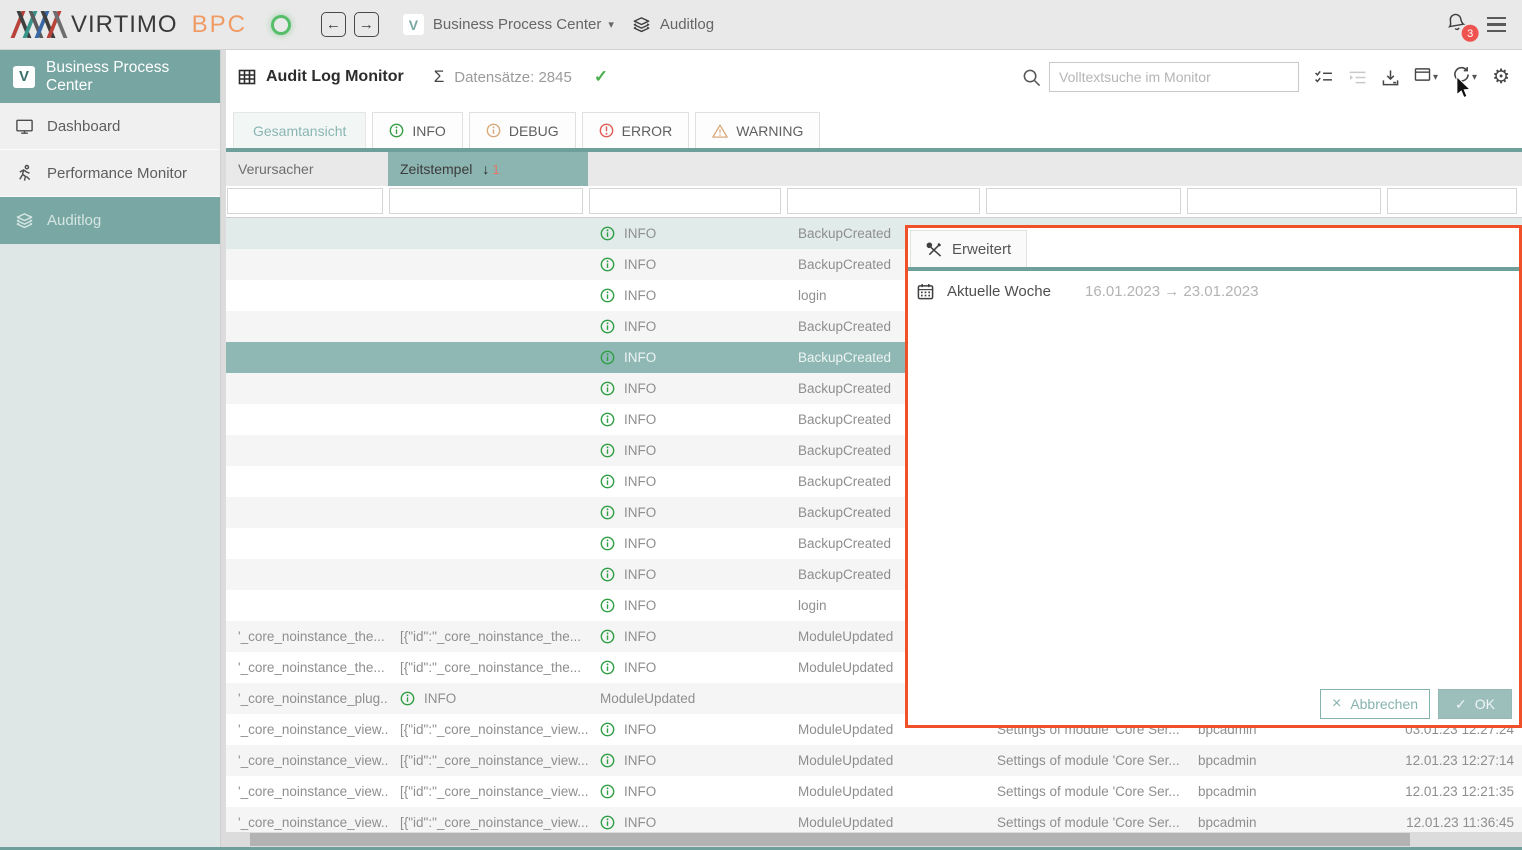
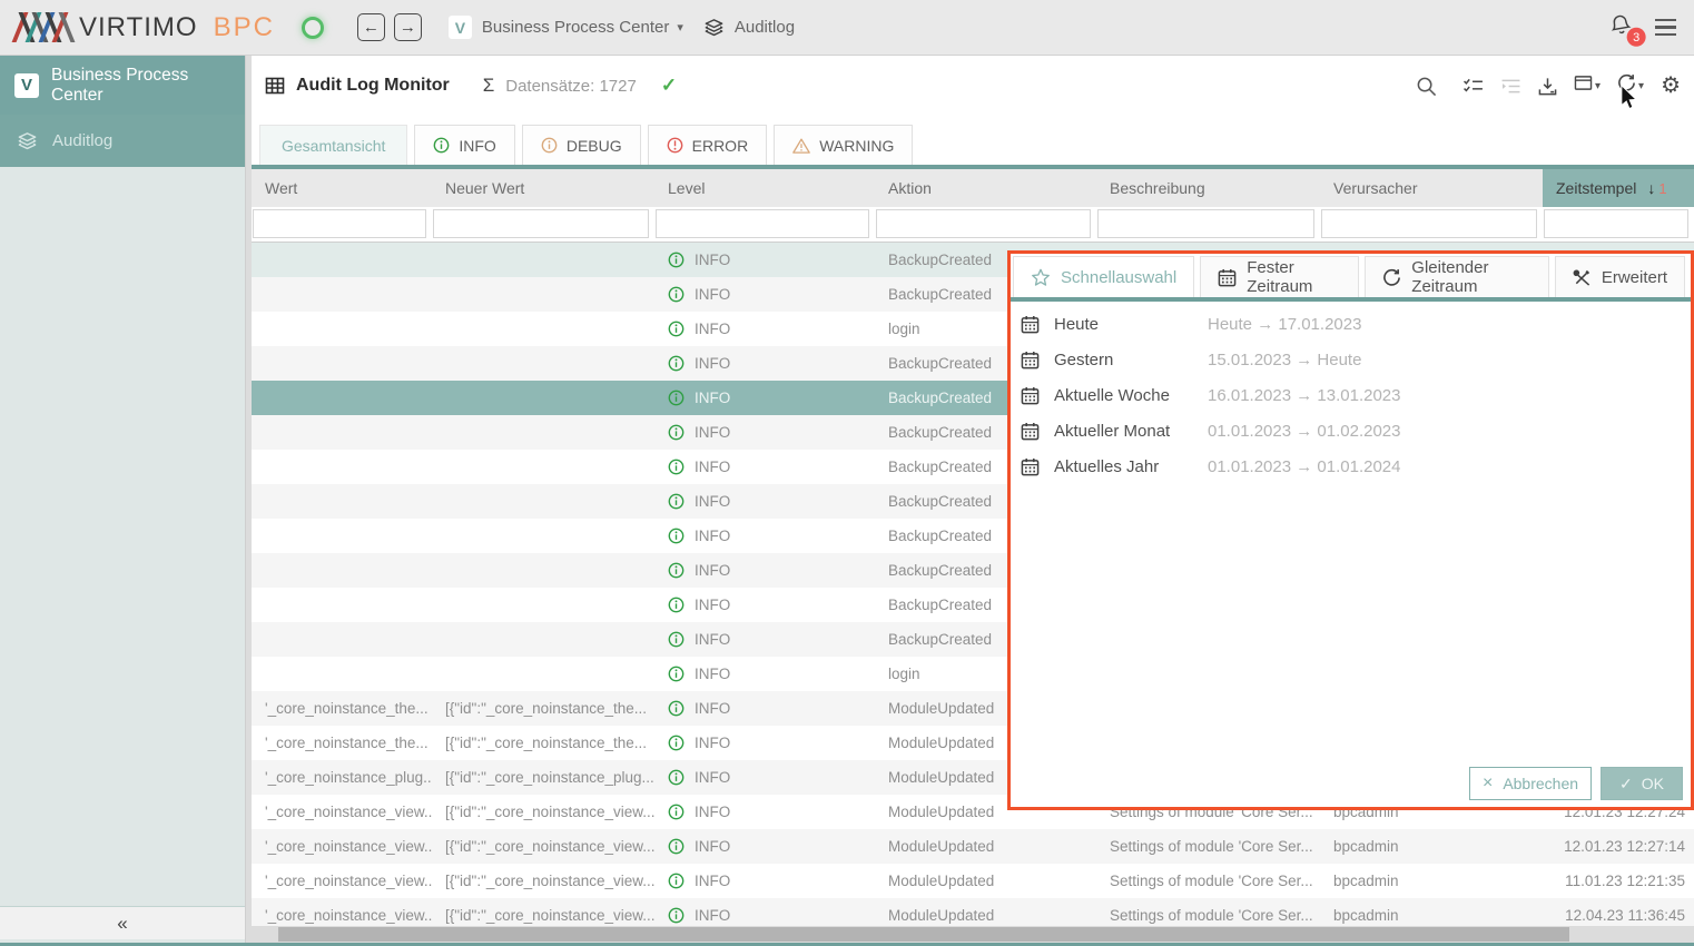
  VIRTIMO
  BPC
  ←
  →
  V
  Business Process Center
  ▾
  Auditlog
  V
  Business Process Center
- Dashboard
- Performance Monitor
  Auditlog
+ «
  Audit Log Monitor
  Σ
- Datensätze: 2845
+ Datensätze: 1727
  ✓
- Volltextsuche im Monitor
  ▾
  ▾
  ⚙
  Gesamtansicht
  INFO
  DEBUG
  ERROR
  WARNING
+ Wert
+ Neuer Wert
+ Level
+ Aktion
+ Beschreibung
  Verursacher
  Zeitstempel
  ↓
  1
  INFO
  BackupCreated
  INFO
  BackupCreated
  INFO
  login
  INFO
  BackupCreated
  INFO
  BackupCreated
  INFO
  BackupCreated
  INFO
  BackupCreated
  INFO
  BackupCreated
  INFO
  BackupCreated
  INFO
  BackupCreated
  INFO
  BackupCreated
  INFO
  BackupCreated
  INFO
  login
  '_core_noinstance_the...
  [{"id":"_core_noinstance_the...
  INFO
  ModuleUpdated
  '_core_noinstance_the...
  [{"id":"_core_noinstance_the...
  INFO
  ModuleUpdated
  '_core_noinstance_plug..
+ [{"id":"_core_noinstance_plug...
  INFO
  ModuleUpdated
  '_core_noinstance_view..
  [{"id":"_core_noinstance_view...
  INFO
  ModuleUpdated
  Settings of module 'Core Ser...
  bpcadmin
- 03.01.23 12:27:24
+ 12.01.23 12:27:24
  '_core_noinstance_view..
  [{"id":"_core_noinstance_view...
  INFO
  ModuleUpdated
  Settings of module 'Core Ser...
  bpcadmin
  12.01.23 12:27:14
  '_core_noinstance_view..
  [{"id":"_core_noinstance_view...
  INFO
  ModuleUpdated
  Settings of module 'Core Ser...
  bpcadmin
- 12.01.23 12:21:35
+ 11.01.23 12:21:35
  '_core_noinstance_view..
  [{"id":"_core_noinstance_view...
  INFO
  ModuleUpdated
  Settings of module 'Core Ser...
  bpcadmin
- 12.01.23 11:36:45
+ 12.04.23 11:36:45
+ Schnellauswahl
+ Fester Zeitraum
+ Gleitender Zeitraum
  Erweitert
+ Heute
+ Heute → 17.01.2023
+ Gestern
+ 15.01.2023 → Heute
  Aktuelle Woche
- 16.01.2023 → 23.01.2023
+ 16.01.2023 → 13.01.2023
+ Aktueller Monat
+ 01.01.2023 → 01.02.2023
+ Aktuelles Jahr
+ 01.01.2023 → 01.01.2024
  ×
  Abbrechen
  ✓
  OK
